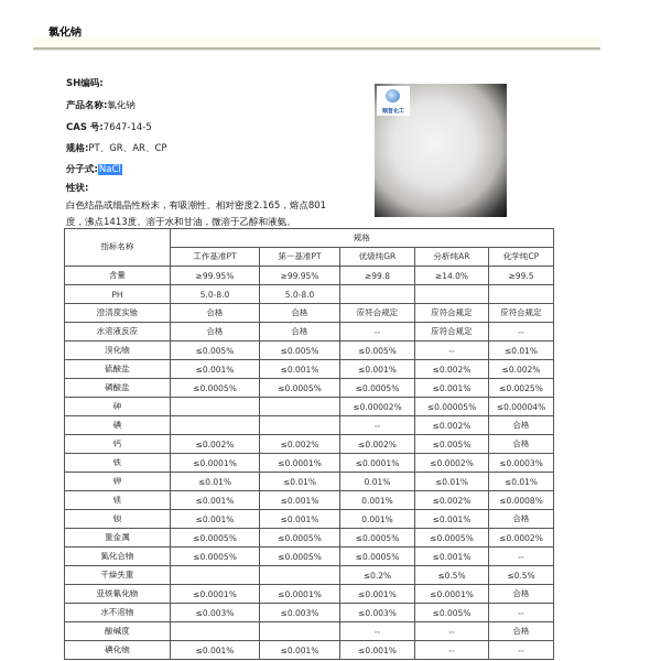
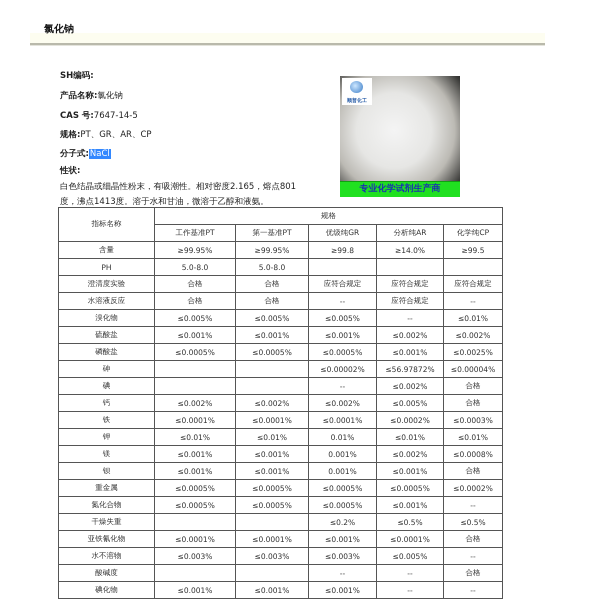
  氯化钠
  SH编码:
  产品名称:氯化钠
  CAS 号:7647-14-5
  规格:PT、GR、AR、CP
  分子式:NaCl
  性状:
  白色结晶或细晶性粉末，有吸潮性。相对密度2.165，熔点801度，沸点1413度。溶于水和甘油，微溶于乙醇和液氨。
+ 专业化学试剂生产商
  指标名称	规格
  工作基准PT	第一基准PT	优级纯GR	分析纯AR	化学纯CP
  含量	≥99.95%	≥99.95%	≥99.8	≥14.0%	≥99.5
  PH	5.0-8.0	5.0-8.0
  澄清度实验	合格	合格	应符合规定	应符合规定	应符合规定
  水溶液反应	合格	合格	--	应符合规定	--
  溴化物	≤0.005%	≤0.005%	≤0.005%	--	≤0.01%
  硫酸盐	≤0.001%	≤0.001%	≤0.001%	≤0.002%	≤0.002%
  磷酸盐	≤0.0005%	≤0.0005%	≤0.0005%	≤0.001%	≤0.0025%
- 砷			≤0.00002%	≤0.00005%	≤0.00004%
+ 砷			≤0.00002%	≤56.97872%	≤0.00004%
  碘			--	≤0.002%	合格
  钙	≤0.002%	≤0.002%	≤0.002%	≤0.005%	合格
  铁	≤0.0001%	≤0.0001%	≤0.0001%	≤0.0002%	≤0.0003%
  钾	≤0.01%	≤0.01%	0.01%	≤0.01%	≤0.01%
  镁	≤0.001%	≤0.001%	0.001%	≤0.002%	≤0.0008%
  钡	≤0.001%	≤0.001%	0.001%	≤0.001%	合格
  重金属	≤0.0005%	≤0.0005%	≤0.0005%	≤0.0005%	≤0.0002%
  氮化合物	≤0.0005%	≤0.0005%	≤0.0005%	≤0.001%	--
  干燥失重			≤0.2%	≤0.5%	≤0.5%
  亚铁氰化物	≤0.0001%	≤0.0001%	≤0.001%	≤0.0001%	合格
  水不溶物	≤0.003%	≤0.003%	≤0.003%	≤0.005%	--
  酸碱度			--	--	合格
  碘化物	≤0.001%	≤0.001%	≤0.001%	--	--
